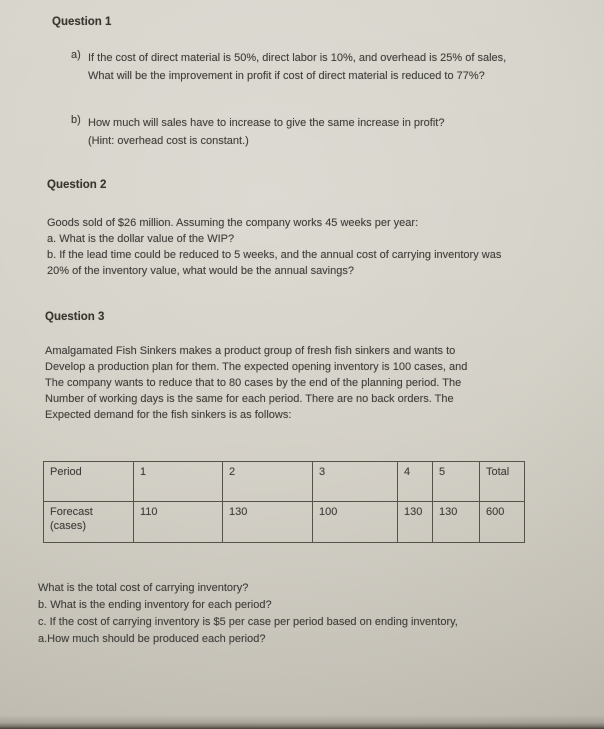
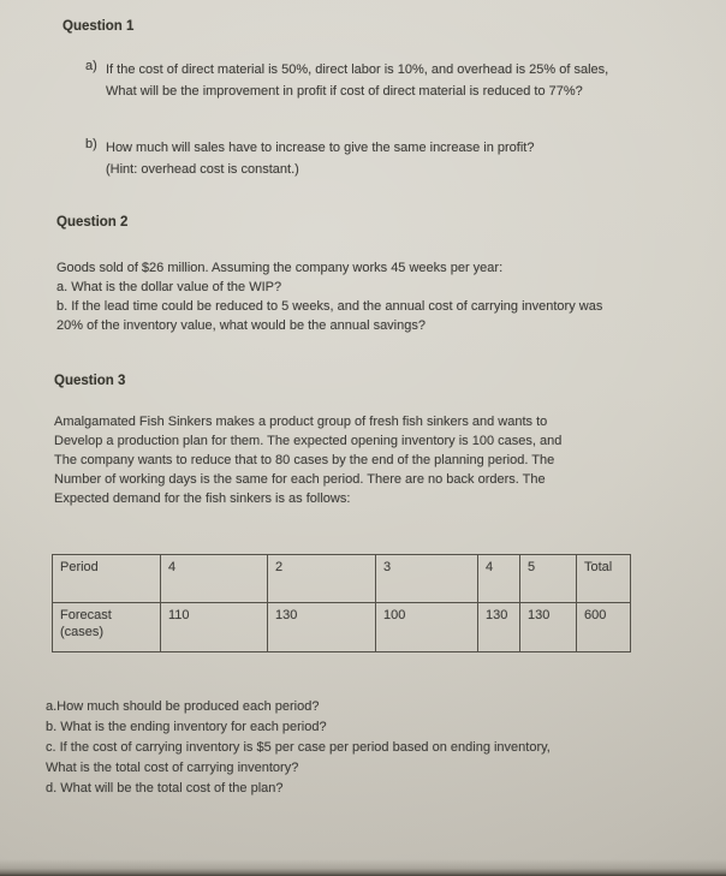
  Question 1
  a)
  If the cost of direct material is 50%, direct labor is 10%, and overhead is 25% of sales,
  What will be the improvement in profit if cost of direct material is reduced to 77%?
  b)
  How much will sales have to increase to give the same increase in profit?
  (Hint: overhead cost is constant.)
  Question 2
  Goods sold of $26 million. Assuming the company works 45 weeks per year:
  a. What is the dollar value of the WIP?
  b. If the lead time could be reduced to 5 weeks, and the annual cost of carrying inventory was
  20% of the inventory value, what would be the annual savings?
  Question 3
  Amalgamated Fish Sinkers makes a product group of fresh fish sinkers and wants to
  Develop a production plan for them. The expected opening inventory is 100 cases, and
  The company wants to reduce that to 80 cases by the end of the planning period. The
  Number of working days is the same for each period. There are no back orders. The
  Expected demand for the fish sinkers is as follows:
- Period	1	2	3	4	5	Total
+ Period	4	2	3	4	5	Total
  Forecast (cases)	110	130	100	130	130	600
- What is the total cost of carrying inventory?
+ a.How much should be produced each period?
  b. What is the ending inventory for each period?
  c. If the cost of carrying inventory is $5 per case per period based on ending inventory,
- a.How much should be produced each period?
+ What is the total cost of carrying inventory?
+ d. What will be the total cost of the plan?
